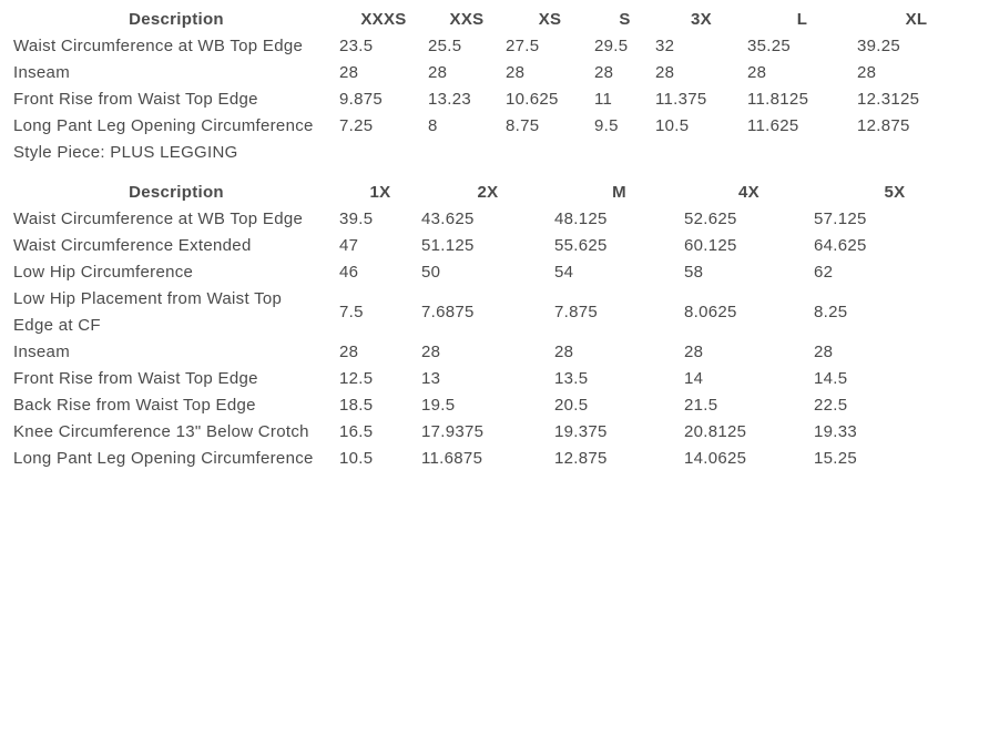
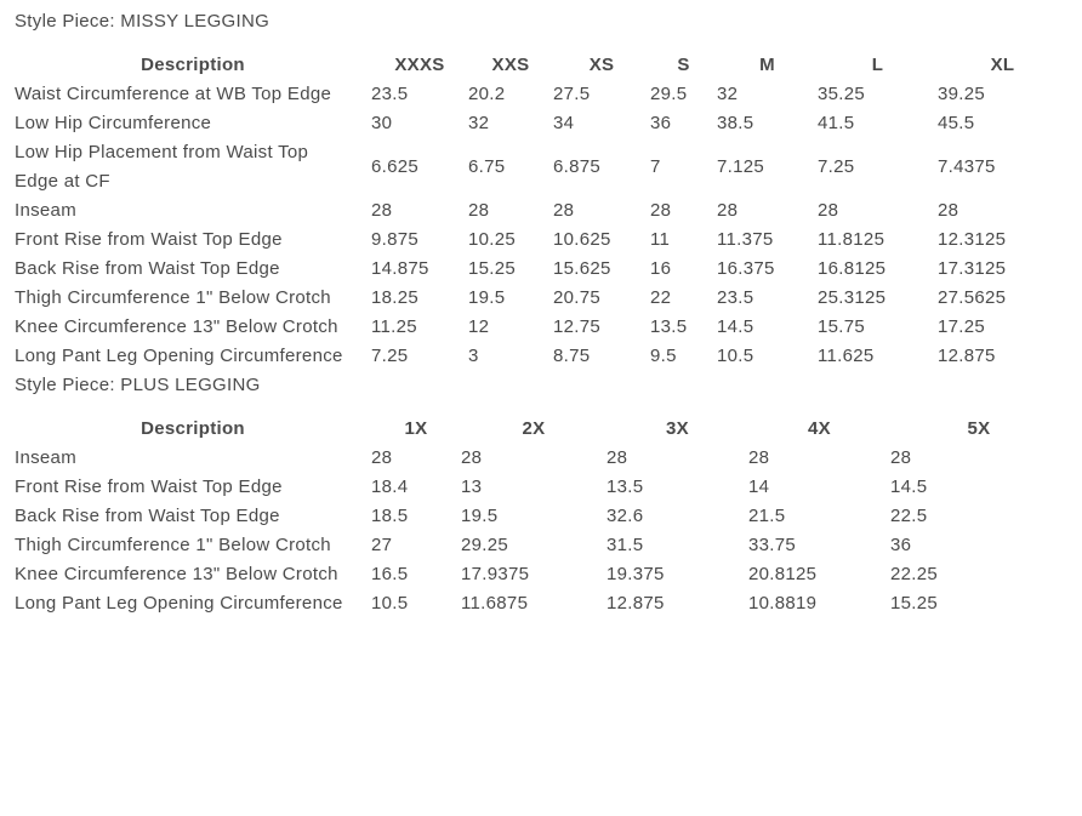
+ Style Piece: MISSY LEGGING
- Description	XXXS	XXS	XS	S	3X	L	XL
+ Description	XXXS	XXS	XS	S	M	L	XL
- Waist Circumference at WB Top Edge	23.5	25.5	27.5	29.5	32	35.25	39.25
+ Waist Circumference at WB Top Edge	23.5	20.2	27.5	29.5	32	35.25	39.25
+ Low Hip Circumference	30	32	34	36	38.5	41.5	45.5
+ Low Hip Placement from Waist Top Edge at CF	6.625	6.75	6.875	7	7.125	7.25	7.4375
  Inseam	28	28	28	28	28	28	28
- Front Rise from Waist Top Edge	9.875	13.23	10.625	11	11.375	11.8125	12.3125
+ Front Rise from Waist Top Edge	9.875	10.25	10.625	11	11.375	11.8125	12.3125
+ Back Rise from Waist Top Edge	14.875	15.25	15.625	16	16.375	16.8125	17.3125
+ Thigh Circumference 1" Below Crotch	18.25	19.5	20.75	22	23.5	25.3125	27.5625
+ Knee Circumference 13" Below Crotch	11.25	12	12.75	13.5	14.5	15.75	17.25
- Long Pant Leg Opening Circumference	7.25	8	8.75	9.5	10.5	11.625	12.875
+ Long Pant Leg Opening Circumference	7.25	3	8.75	9.5	10.5	11.625	12.875
  Style Piece: PLUS LEGGING
- Description	1X	2X	M	4X	5X
+ Description	1X	2X	3X	4X	5X
- Waist Circumference at WB Top Edge	39.5	43.625	48.125	52.625	57.125
- Waist Circumference Extended	47	51.125	55.625	60.125	64.625
- Low Hip Circumference	46	50	54	58	62
- Low Hip Placement from Waist Top Edge at CF	7.5	7.6875	7.875	8.0625	8.25
  Inseam	28	28	28	28	28
- Front Rise from Waist Top Edge	12.5	13	13.5	14	14.5
+ Front Rise from Waist Top Edge	18.4	13	13.5	14	14.5
- Back Rise from Waist Top Edge	18.5	19.5	20.5	21.5	22.5
+ Back Rise from Waist Top Edge	18.5	19.5	32.6	21.5	22.5
+ Thigh Circumference 1" Below Crotch	27	29.25	31.5	33.75	36
- Knee Circumference 13" Below Crotch	16.5	17.9375	19.375	20.8125	19.33
+ Knee Circumference 13" Below Crotch	16.5	17.9375	19.375	20.8125	22.25
- Long Pant Leg Opening Circumference	10.5	11.6875	12.875	14.0625	15.25
+ Long Pant Leg Opening Circumference	10.5	11.6875	12.875	10.8819	15.25
